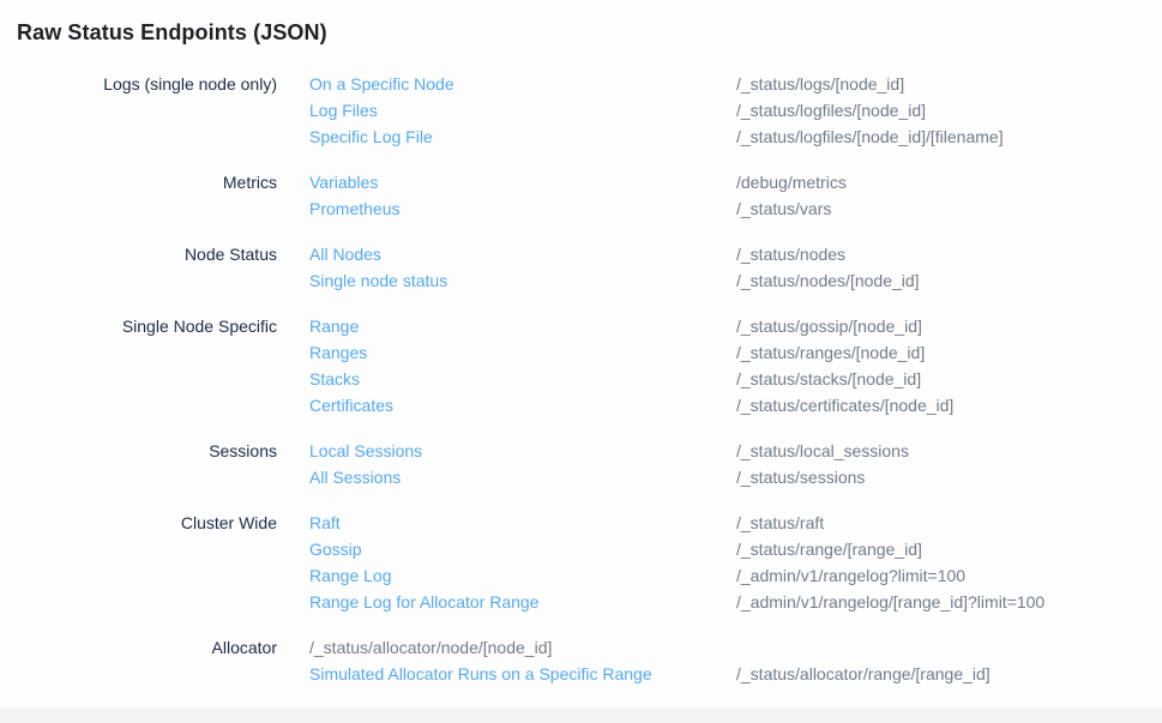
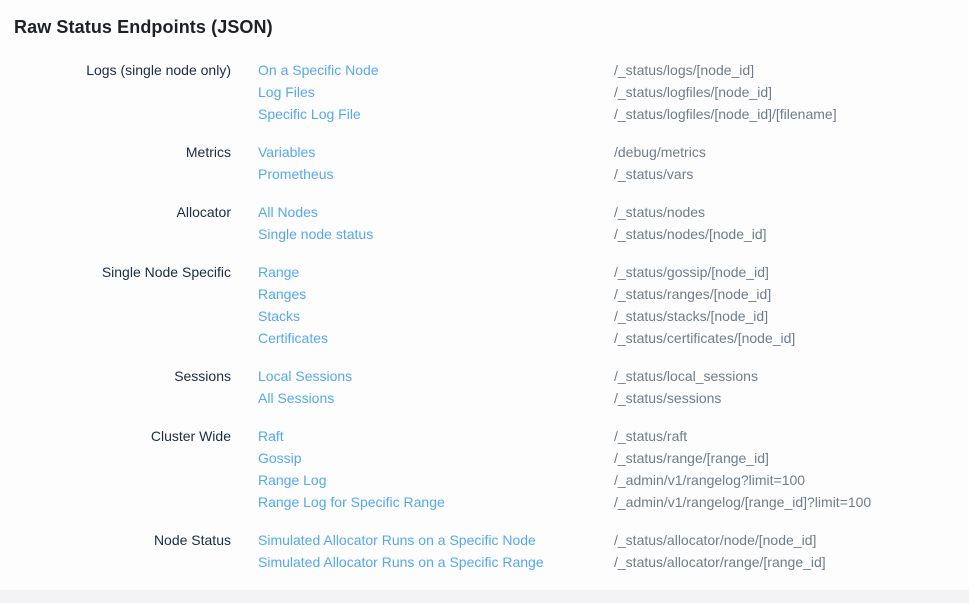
  Raw Status Endpoints (JSON)
  Logs (single node only)
  On a Specific Node
  /_status/logs/[node_id]
  Log Files
  /_status/logfiles/[node_id]
  Specific Log File
  /_status/logfiles/[node_id]/[filename]
  Metrics
  Variables
  /debug/metrics
  Prometheus
  /_status/vars
- Node Status
+ Allocator
  All Nodes
  /_status/nodes
  Single node status
  /_status/nodes/[node_id]
  Single Node Specific
  Range
  /_status/gossip/[node_id]
  Ranges
  /_status/ranges/[node_id]
  Stacks
  /_status/stacks/[node_id]
  Certificates
  /_status/certificates/[node_id]
  Sessions
  Local Sessions
  /_status/local_sessions
  All Sessions
  /_status/sessions
  Cluster Wide
  Raft
  /_status/raft
  Gossip
  /_status/range/[range_id]
  Range Log
  /_admin/v1/rangelog?limit=100
- Range Log for Allocator Range
+ Range Log for Specific Range
  /_admin/v1/rangelog/[range_id]?limit=100
- Allocator
+ Node Status
+ Simulated Allocator Runs on a Specific Node
  /_status/allocator/node/[node_id]
  Simulated Allocator Runs on a Specific Range
  /_status/allocator/range/[range_id]
